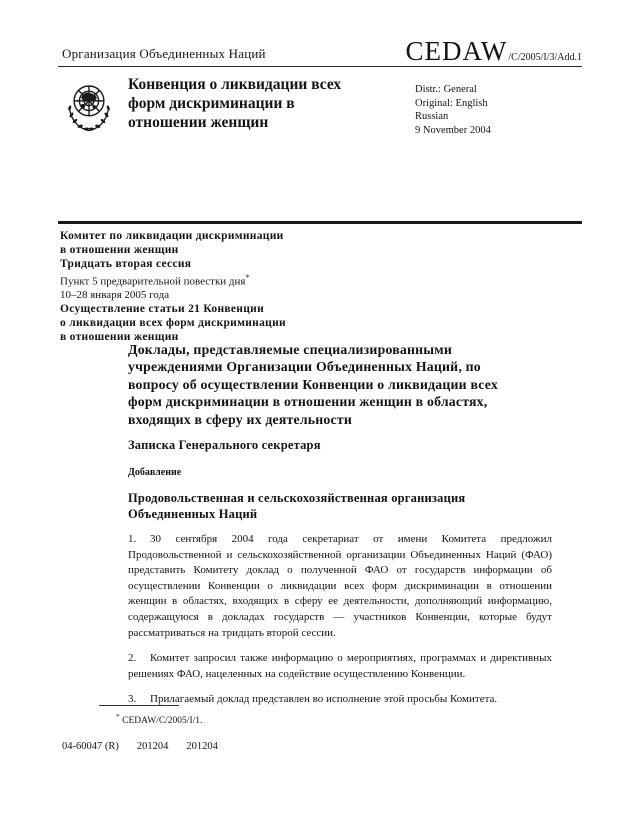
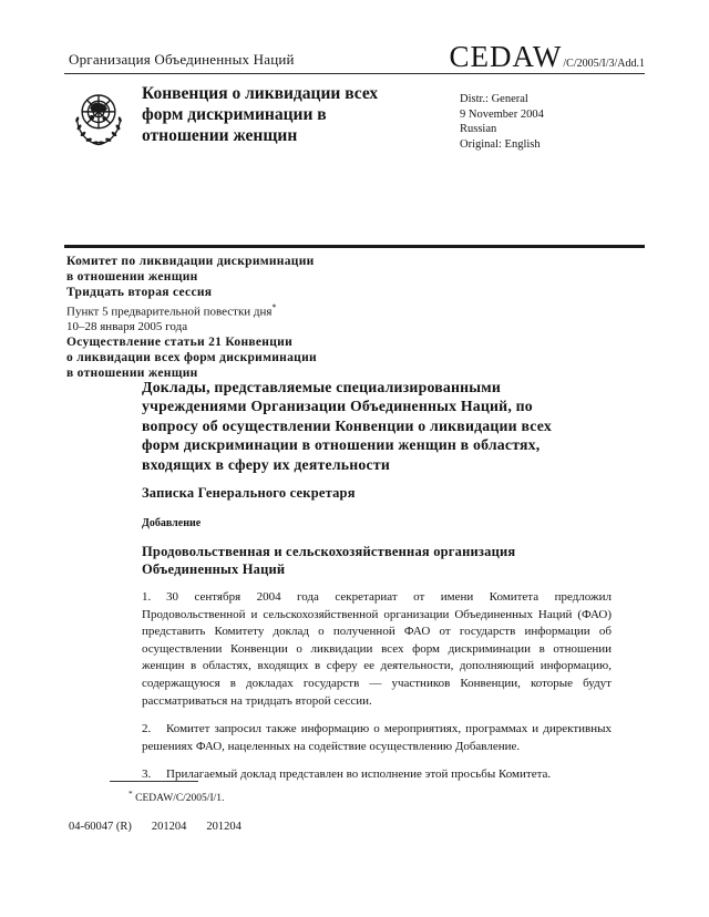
  Организация Объединенных Наций
  CEDAW
  /C/2005/I/3/Add.1
  Конвенция о ликвидации всех
  форм дискриминации в
  отношении женщин
  Distr.: General
- Original: English
+ 9 November 2004
  Russian
- 9 November 2004
+ Original: English
  Комитет по ликвидации дискриминации
  в отношении женщин
  Тридцать вторая сессия
  Пункт 5 предварительной повестки дня*
  10–28 января 2005 года
  Осуществление статьи 21 Конвенции
  о ликвидации всех форм дискриминации
  в отношении женщин
  Доклады, представляемые специализированными учреждениями Организации Объединенных Наций, по вопросу об осуществлении Конвенции о ликвидации всех форм дискриминации в отношении женщин в областях, входящих в сферу их деятельности
  Записка Генерального секретаря
  Добавление
  Продовольственная и сельскохозяйственная организация Объединенных Наций
  1. 30 сентября 2004 года секретариат от имени Комитета предложил Продовольственной и сельскохозяйственной организации Объединенных Наций (ФАО) представить Комитету доклад о полученной ФАО от государств информации об осуществлении Конвенции о ликвидации всех форм дискриминации в отношении женщин в областях, входящих в сферу ее деятельности, дополняющий информацию, содержащуюся в докладах государств — участников Конвенции, которые будут рассматриваться на тридцать второй сессии.
- 2. Комитет запросил также информацию о мероприятиях, программах и директивных решениях ФАО, нацеленных на содействие осуществлению Конвенции.
+ 2. Комитет запросил также информацию о мероприятиях, программах и директивных решениях ФАО, нацеленных на содействие осуществлению Добавление.
  3. Прилагаемый доклад представлен во исполнение этой просьбы Комитета.
  * CEDAW/C/2005/I/1.
  04-60047 (R) 201204 201204
